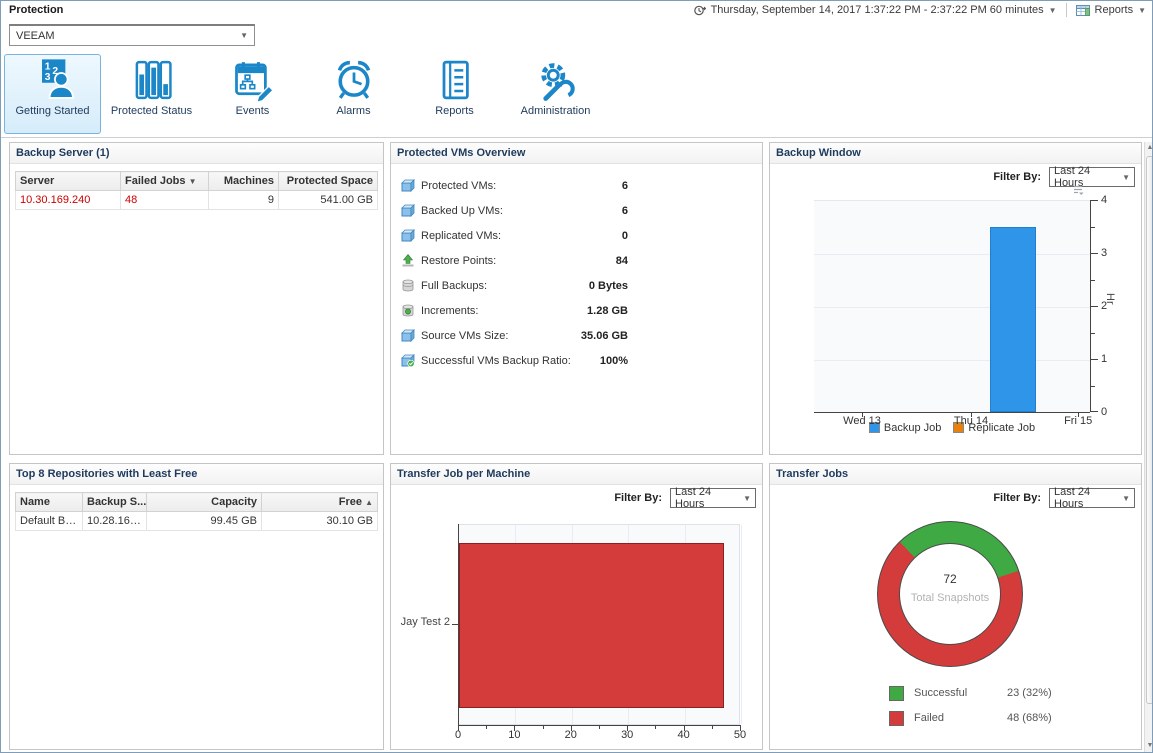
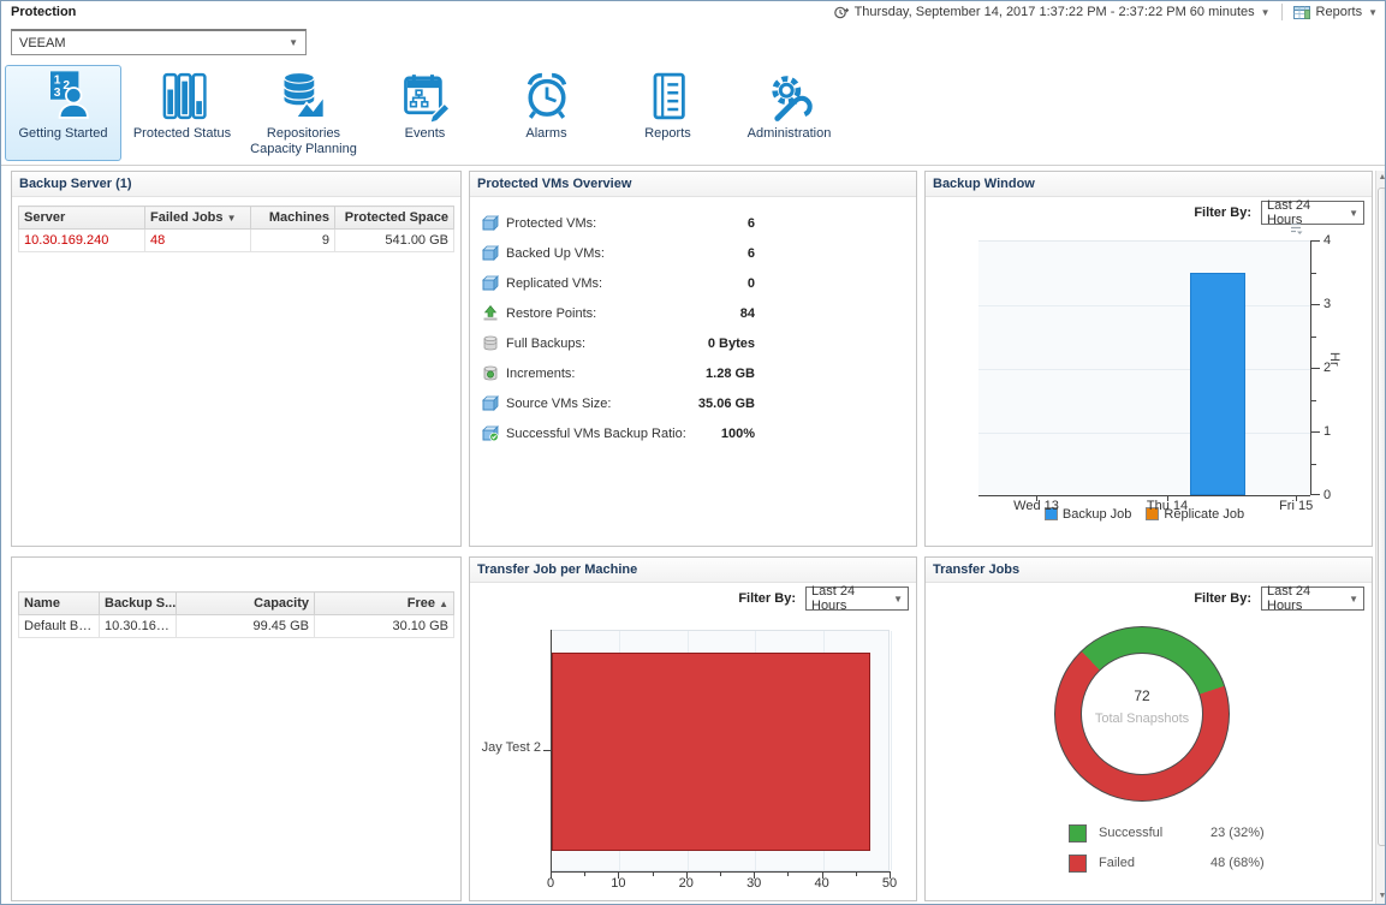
  Protection
  Thursday, September 14, 2017 1:37:22 PM - 2:37:22 PM 60 minutes
  ▼
  Reports
  ▼
  VEEAM
  ▼
  1
  2
  3
  Getting Started
  Protected Status
+ Repositories Capacity Planning
  Events
  Alarms
  Reports
  Administration
  Backup Server (1)
  Server	Failed Jobs ▼	Machines	Protected Space
  10.30.169.240	48	9	541.00 GB
  Protected VMs Overview
  Protected VMs:
  6
  Backed Up VMs:
  6
  Replicated VMs:
  0
  Restore Points:
  84
  Full Backups:
  0 Bytes
  Increments:
  1.28 GB
  Source VMs Size:
  35.06 GB
  Successful VMs Backup Ratio:
  100%
  Backup Window
  Filter By:
  Last 24 Hours
  ▼
  0
  1
  2
  3
  4
  Backup Job
  Replicate Job
  Wed 13
  Thu 14
  Fri 15
- Top 8 Repositories with Least Free
  Name	Backup S...	Capacity	Free ▲
- Default Ba...	10.28.169...	99.45 GB	30.10 GB
+ Default Ba...	10.30.169...	99.45 GB	30.10 GB
  Transfer Job per Machine
  Filter By:
  Last 24 Hours
  ▼
  Jay Test 2
  0
  10
  20
  30
  40
  50
  Transfer Jobs
  Filter By:
  Last 24 Hours
  ▼
  72
  Total Snapshots
  Successful
  23 (32%)
  Failed
  48 (68%)
